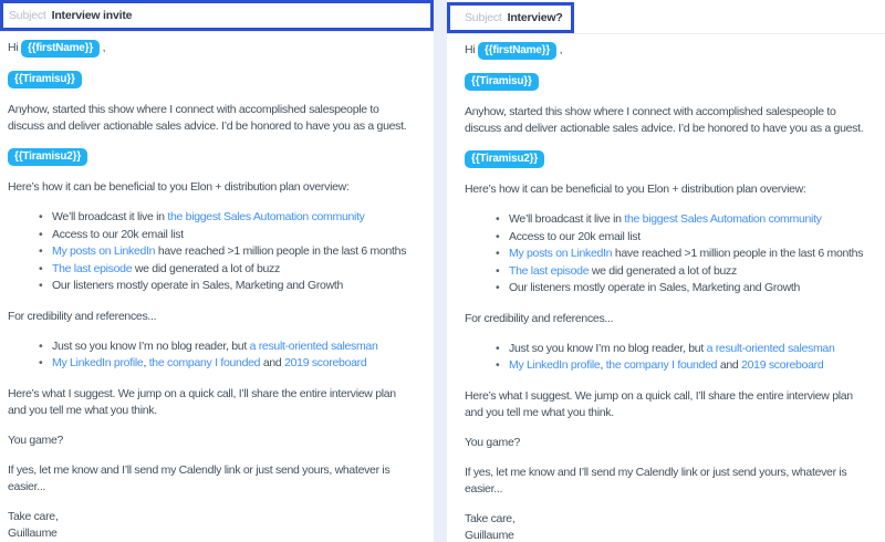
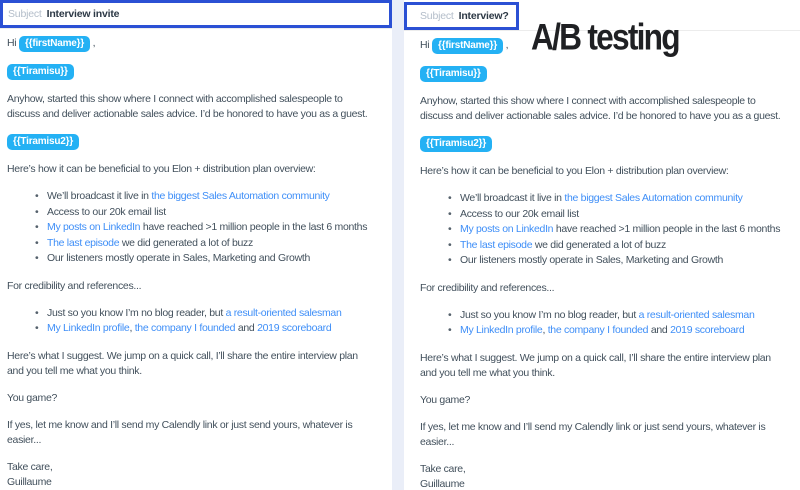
  Subject
  Interview invite
  Hi {{firstName}} ,
  {{Tiramisu}}
  Anyhow, started this show where I connect with accomplished salespeople to
  discuss and deliver actionable sales advice. I’d be honored to have you as a guest.
  {{Tiramisu2}}
  Here’s how it can be beneficial to you Elon + distribution plan overview:
  We’ll broadcast it live in the biggest Sales Automation community
  Access to our 20k email list
  My posts on LinkedIn have reached >1 million people in the last 6 months
  The last episode we did generated a lot of buzz
  Our listeners mostly operate in Sales, Marketing and Growth
  For credibility and references...
  Just so you know I’m no blog reader, but a result-oriented salesman
  My LinkedIn profile, the company I founded and 2019 scoreboard
  Here’s what I suggest. We jump on a quick call, I’ll share the entire interview plan
  and you tell me what you think.
  You game?
  If yes, let me know and I’ll send my Calendly link or just send yours, whatever is
  easier...
  Take care,
  Guillaume
  Subject
  Interview?
  Hi {{firstName}} ,
  {{Tiramisu}}
  Anyhow, started this show where I connect with accomplished salespeople to
  discuss and deliver actionable sales advice. I’d be honored to have you as a guest.
  {{Tiramisu2}}
  Here’s how it can be beneficial to you Elon + distribution plan overview:
  We’ll broadcast it live in the biggest Sales Automation community
  Access to our 20k email list
  My posts on LinkedIn have reached >1 million people in the last 6 months
  The last episode we did generated a lot of buzz
  Our listeners mostly operate in Sales, Marketing and Growth
  For credibility and references...
  Just so you know I’m no blog reader, but a result-oriented salesman
  My LinkedIn profile, the company I founded and 2019 scoreboard
  Here’s what I suggest. We jump on a quick call, I’ll share the entire interview plan
  and you tell me what you think.
  You game?
  If yes, let me know and I’ll send my Calendly link or just send yours, whatever is
  easier...
  Take care,
  Guillaume
+ A/B testing
